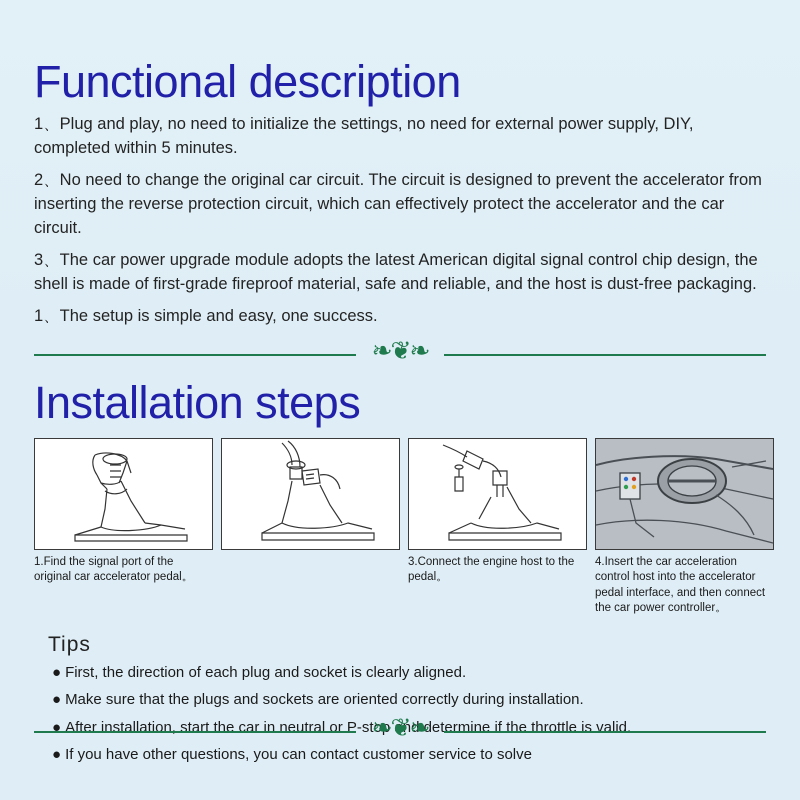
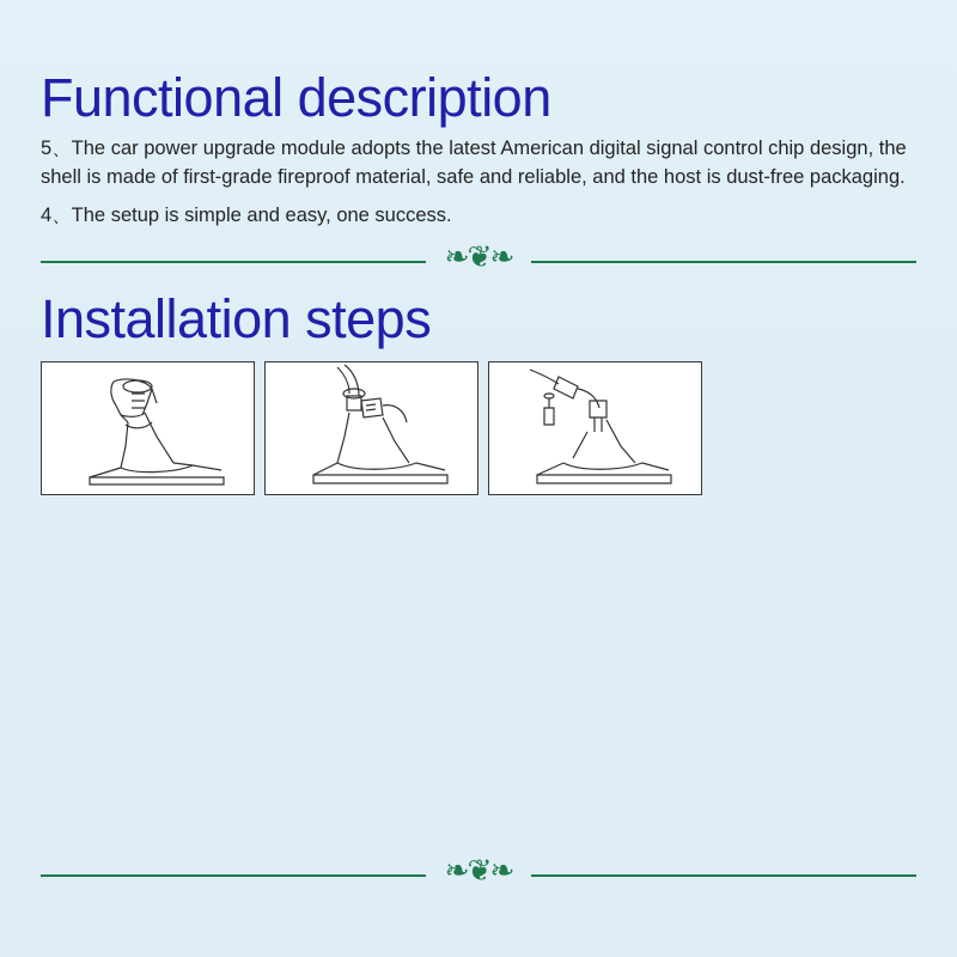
  Functional description
- 1、Plug and play, no need to initialize the settings, no need for external power supply, DIY, completed within 5 minutes.
- 2、No need to change the original car circuit. The circuit is designed to prevent the accelerator from inserting the reverse protection circuit, which can effectively protect the accelerator and the car circuit.
- 3、The car power upgrade module adopts the latest American digital signal control chip design, the shell is made of first-grade fireproof material, safe and reliable, and the host is dust-free packaging.
+ 5、The car power upgrade module adopts the latest American digital signal control chip design, the shell is made of first-grade fireproof material, safe and reliable, and the host is dust-free packaging.
- 1、The setup is simple and easy, one success.
+ 4、The setup is simple and easy, one success.
  ❧❦❧
  Installation steps
- 1.Find the signal port of the original car accelerator pedal。
- 3.Connect the engine host to the pedal。
- 4.Insert the car acceleration control host into the accelerator pedal interface, and then connect the car power controller。
- Tips
- ● First, the direction of each plug and socket is clearly aligned.
- ● Make sure that the plugs and sockets are oriented correctly during installation.
- ● After installation, start the car in neutral or P-stop and determine if the throttle is valid.
- ● If you have other questions, you can contact customer service to solve
  ❧❦❧
